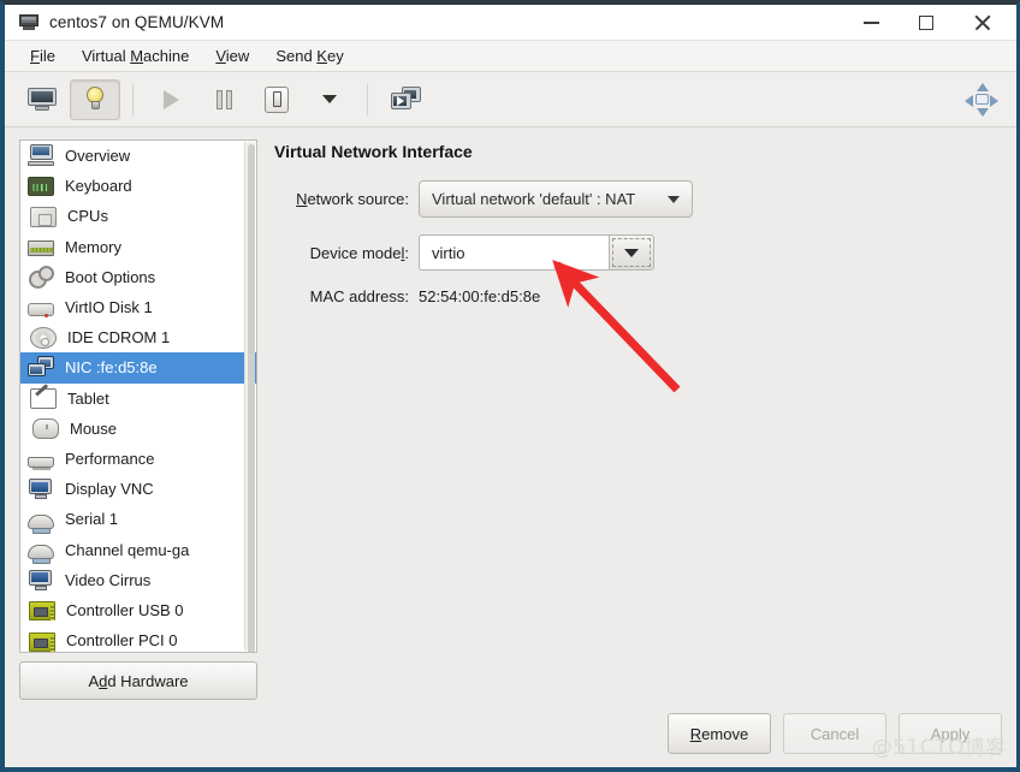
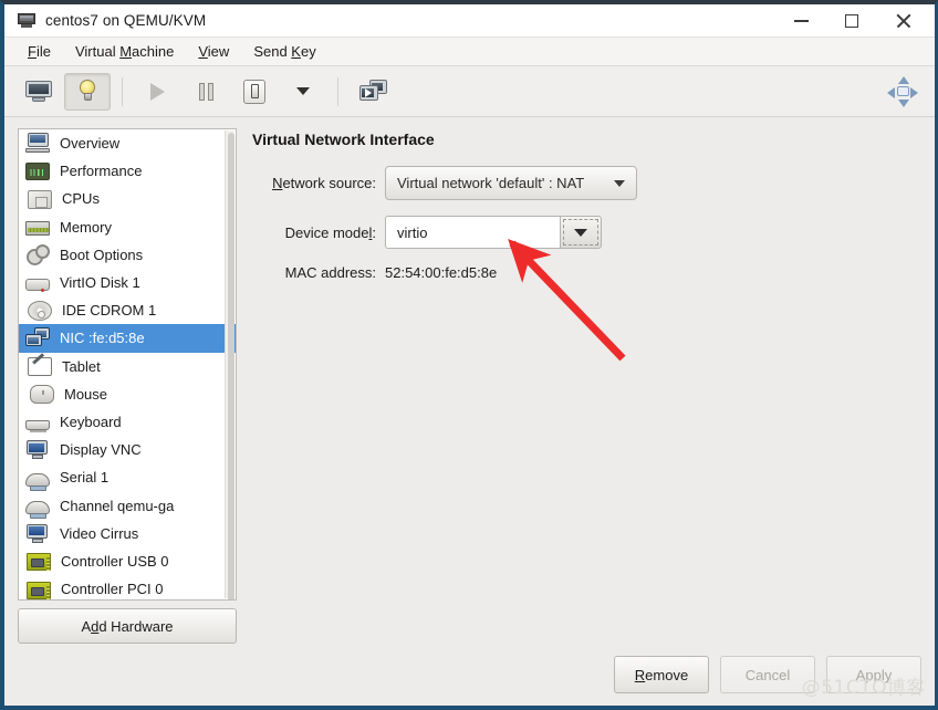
  centos7 on QEMU/KVM
  File
  Virtual Machine
  View
  Send Key
  Overview
- Keyboard
+ Performance
  CPUs
  Memory
  Boot Options
  VirtIO Disk 1
  IDE CDROM 1
  NIC :fe:d5:8e
  Tablet
  Mouse
- Performance
+ Keyboard
  Display VNC
  Serial 1
  Channel qemu-ga
  Video Cirrus
  Controller USB 0
  Controller PCI 0
  A
  d
  d Hardware
  Virtual Network Interface
  Network source:
  Virtual network 'default' : NAT
  Device model:
  virtio
  MAC address:
  52:54:00:fe:d5:8e
  R
  emove
  Cancel
  Apply
  @51CTO博客
